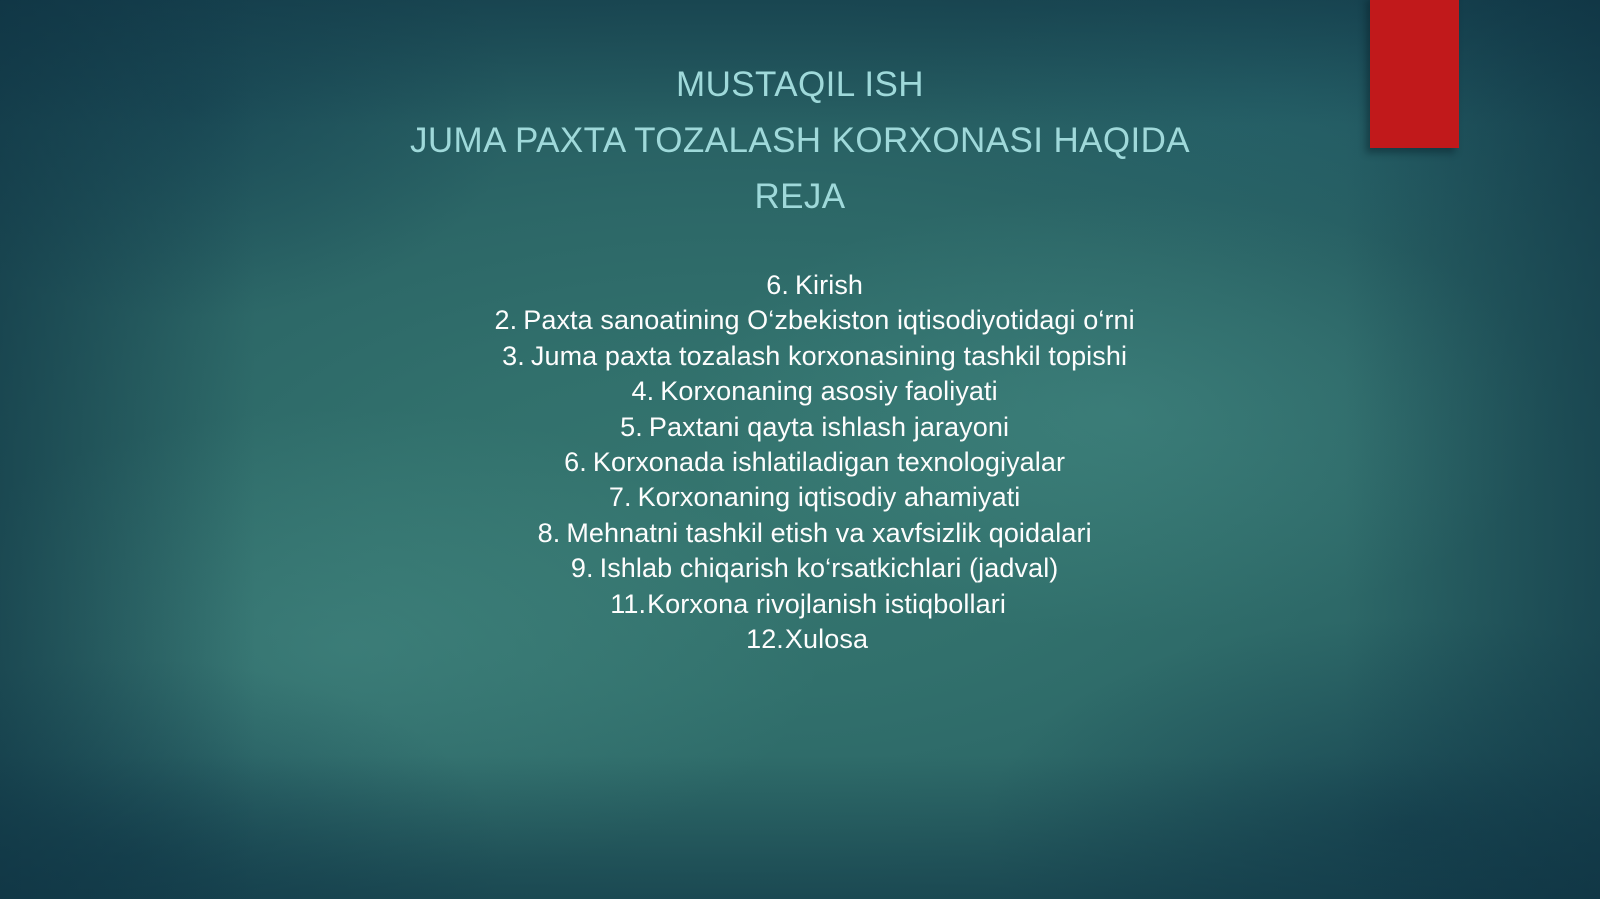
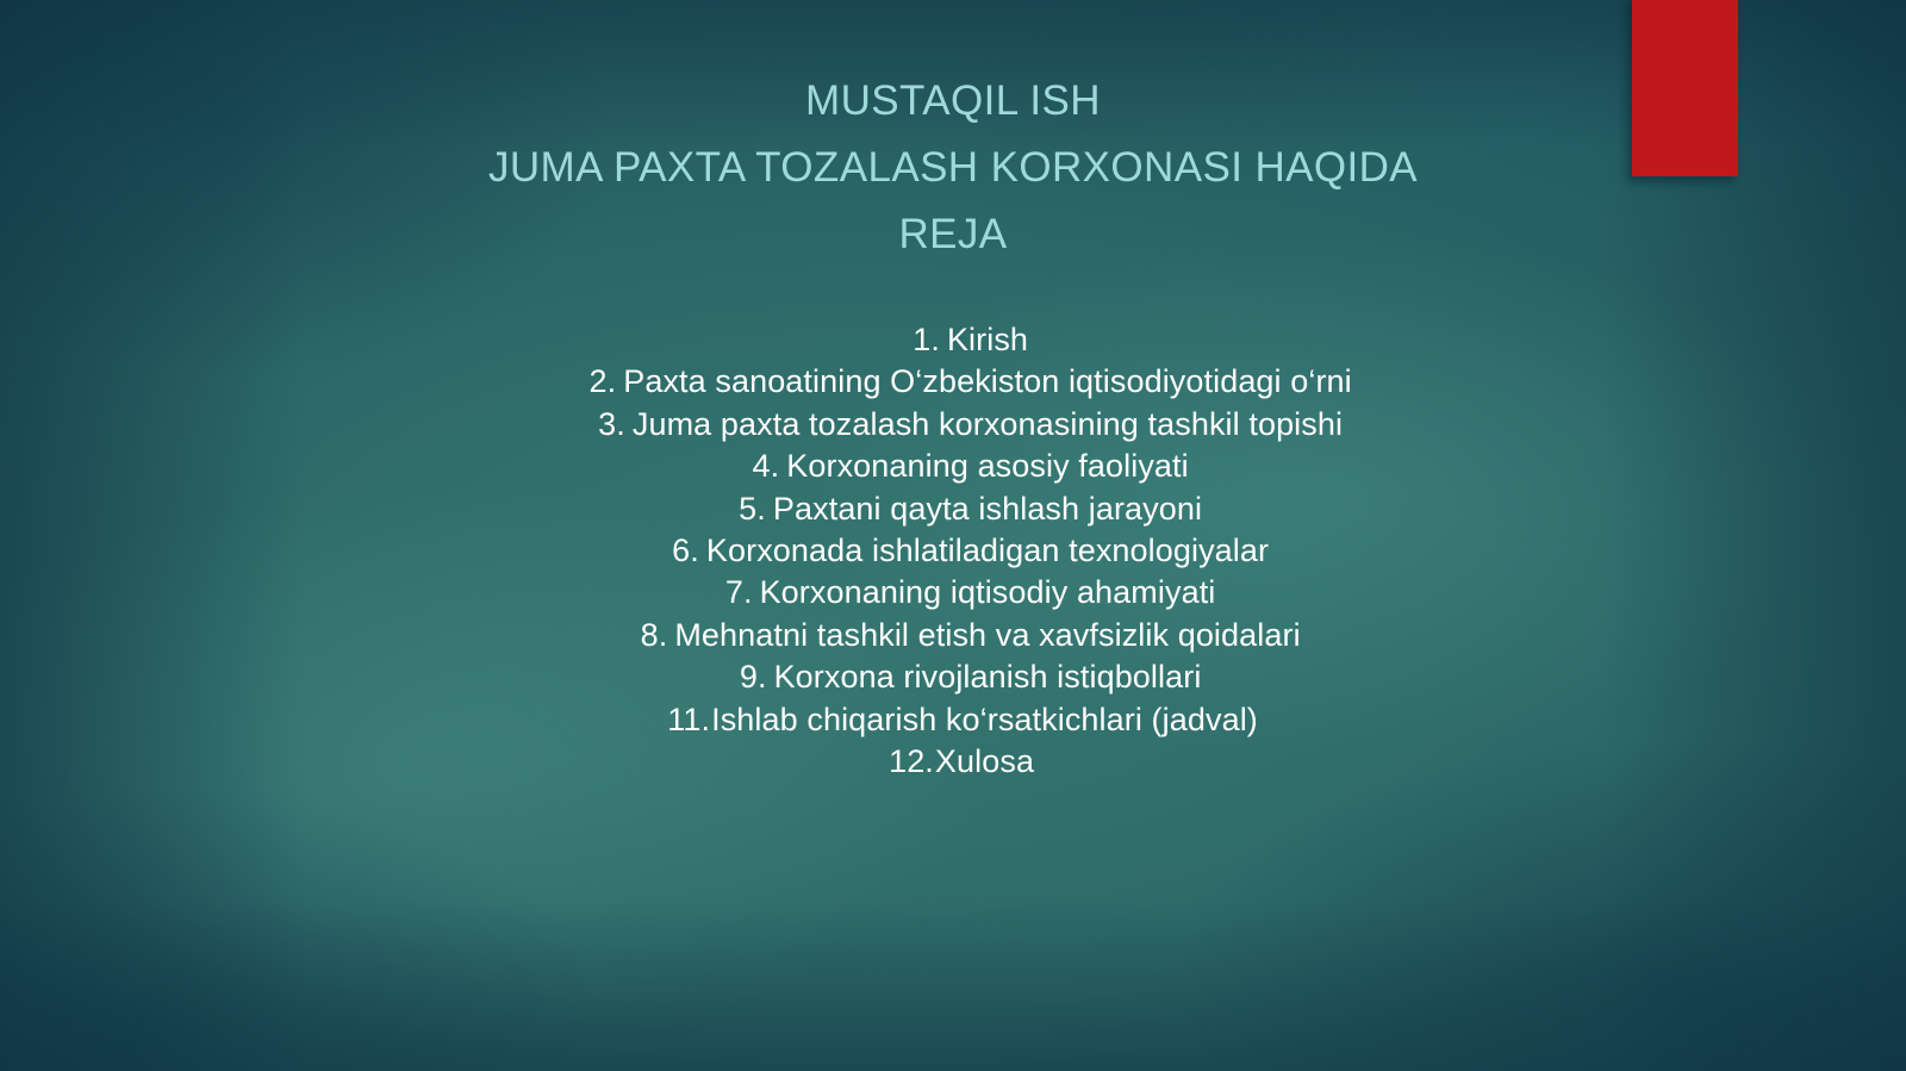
  MUSTAQIL ISH
  JUMA PAXTA TOZALASH KORXONASI HAQIDA
  REJA
- 6. Kirish
+ 1. Kirish
  2. Paxta sanoatining O‘zbekiston iqtisodiyotidagi o‘rni
  3. Juma paxta tozalash korxonasining tashkil topishi
  4. Korxonaning asosiy faoliyati
  5. Paxtani qayta ishlash jarayoni
  6. Korxonada ishlatiladigan texnologiyalar
  7. Korxonaning iqtisodiy ahamiyati
  8. Mehnatni tashkil etish va xavfsizlik qoidalari
- 9. Ishlab chiqarish ko‘rsatkichlari (jadval)
+ 9. Korxona rivojlanish istiqbollari
- 11.Korxona rivojlanish istiqbollari
+ 11.Ishlab chiqarish ko‘rsatkichlari (jadval)
  12.Xulosa
